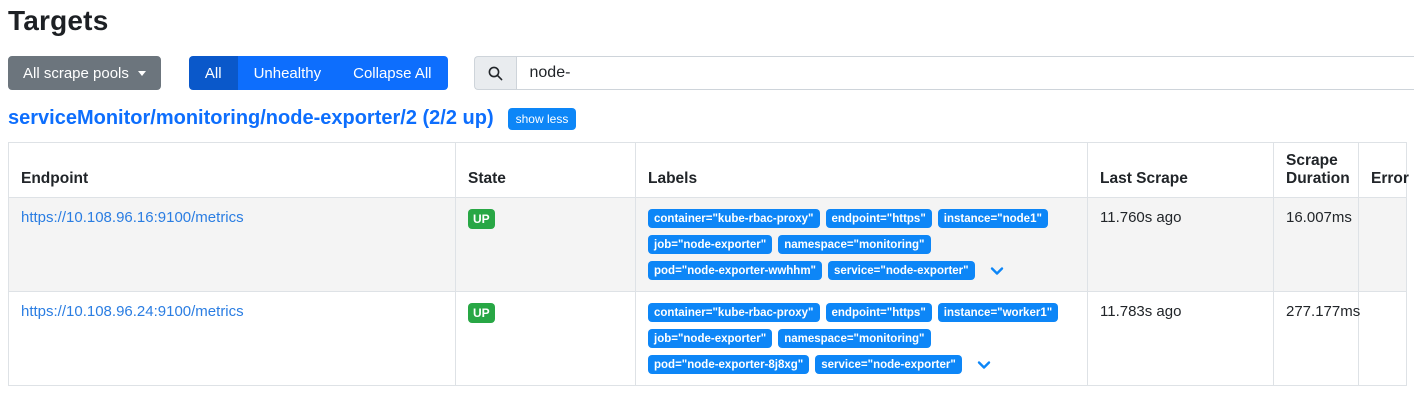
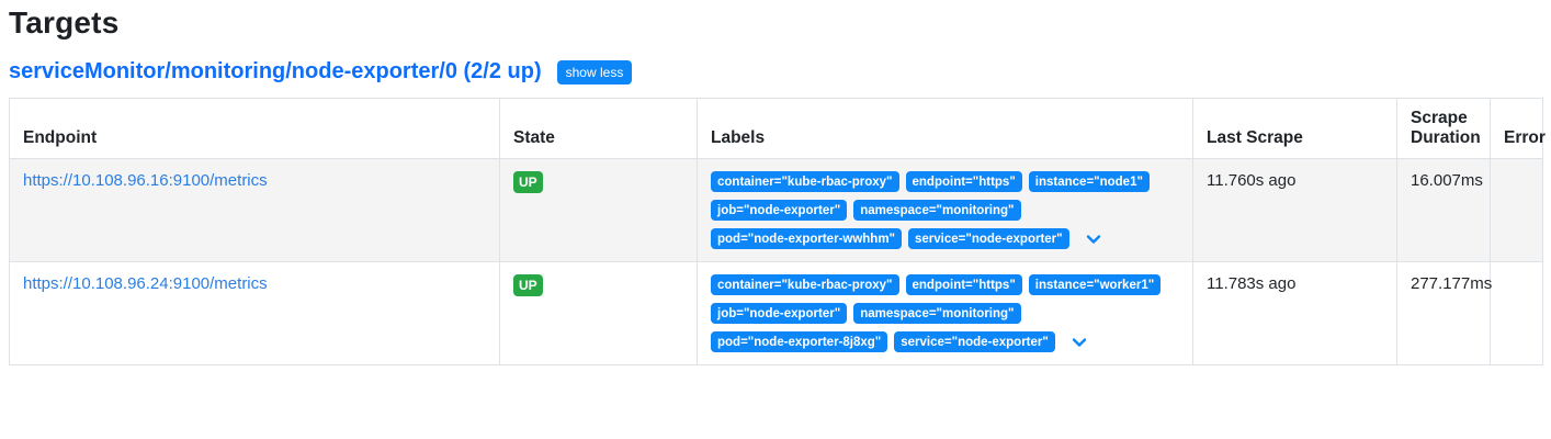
  Targets
- All scrape pools
- All
- Unhealthy
- Collapse All
- node-
- serviceMonitor/monitoring/node-exporter/2 (2/2 up)
+ serviceMonitor/monitoring/node-exporter/0 (2/2 up)
  show less
  Endpoint	State	Labels	Last Scrape	Scrape Duration	Error
  https://10.108.96.16:9100/metrics	UP	container="kube-rbac-proxy" endpoint="https" instance="node1" job="node-exporter" namespace="monitoring" pod="node-exporter-wwhhm" service="node-exporter"	11.760s ago	16.007ms
  https://10.108.96.24:9100/metrics	UP	container="kube-rbac-proxy" endpoint="https" instance="worker1" job="node-exporter" namespace="monitoring" pod="node-exporter-8j8xg" service="node-exporter"	11.783s ago	277.177ms
